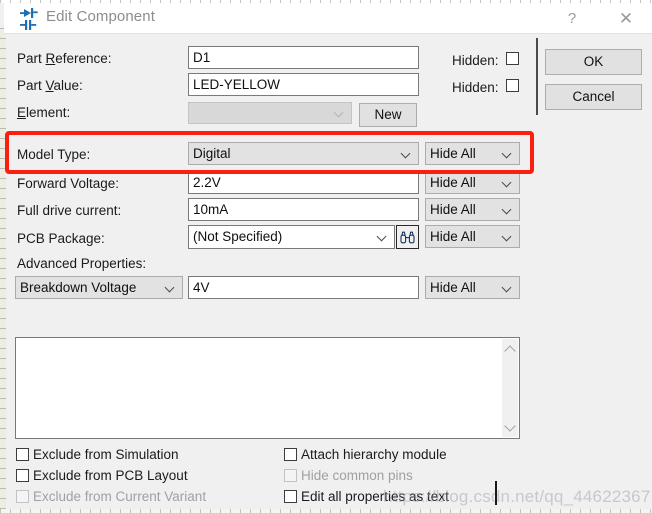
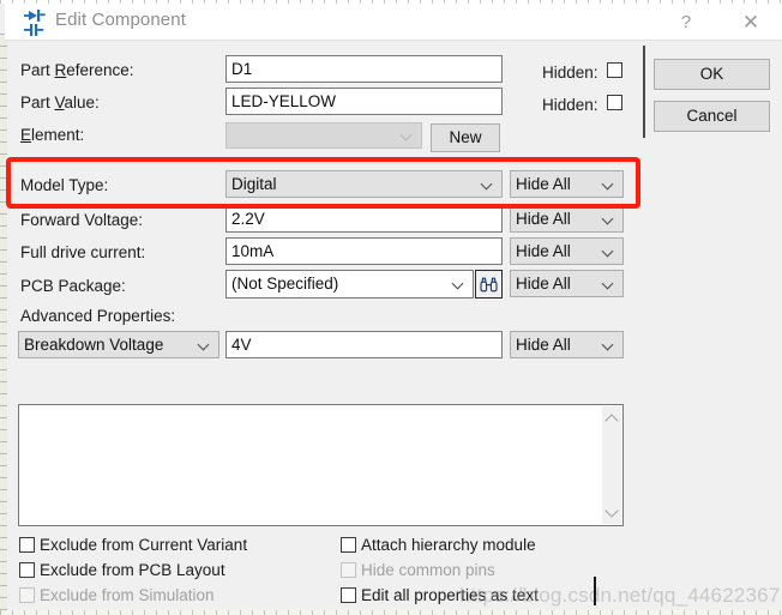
  Edit Component
  ?
  ✕
  Part Reference:
  D1
  Hidden:
  Part Value:
  LED-YELLOW
  Hidden:
  Element:
  New
  Model Type:
  Digital
  Hide All
  Forward Voltage:
  2.2V
  Hide All
  Full drive current:
  10mA
  Hide All
  PCB Package:
  (Not Specified)
  Hide All
  Advanced Properties:
  Breakdown Voltage
  4V
  Hide All
- Exclude from Simulation
+ Exclude from Current Variant
  Exclude from PCB Layout
- Exclude from Current Variant
+ Exclude from Simulation
  Attach hierarchy module
  Hide common pins
  Edit all properties as text
  OK
  Cancel
  https://blog.csn.net/qq_44622367
